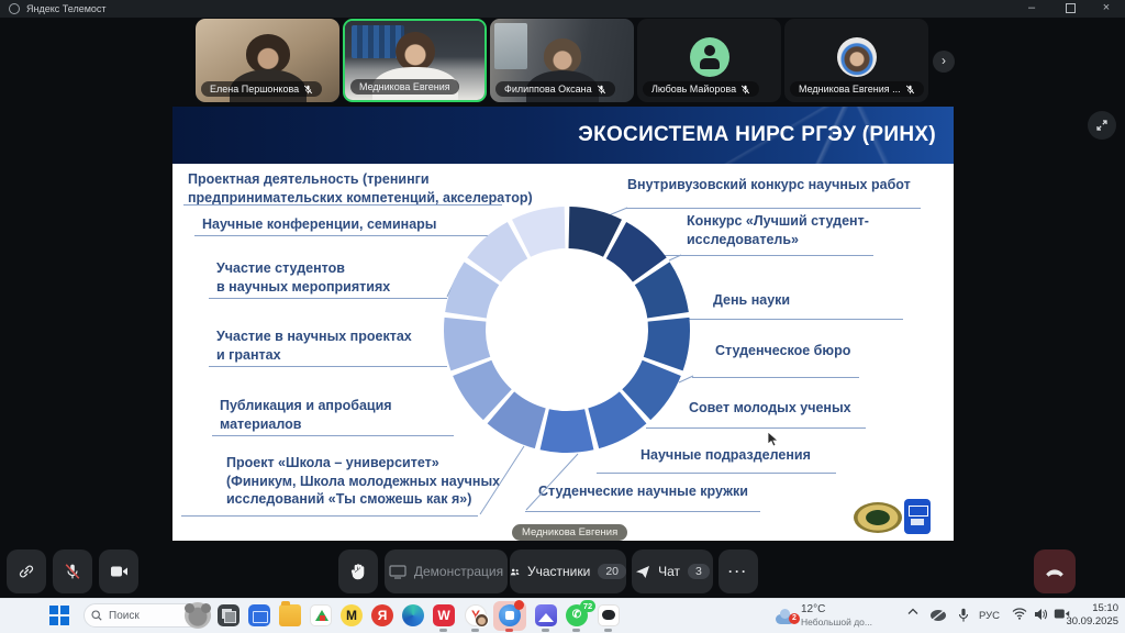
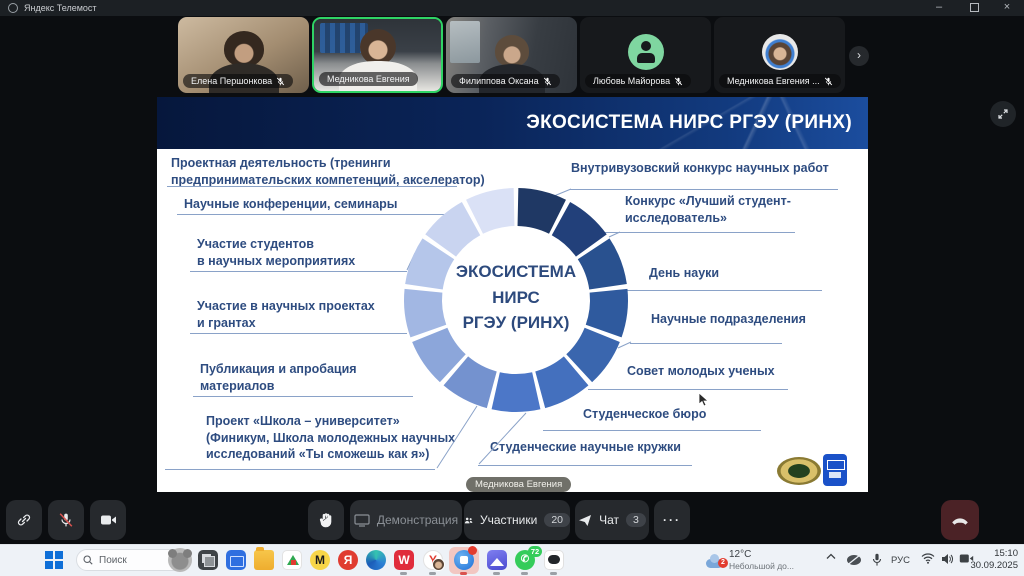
  Яндекс Телемост
  –
  ×
  Елена Першонкова
  Медникова Евгения
  Филиппова Оксана
  Любовь Майорова
  Медникова Евгения ...
  ›
  ЭКОСИСТЕМА НИРС РГЭУ (РИНХ)
  Проектная деятельность (тренинги
  предпринимательских компетенций, акселератор)
  Научные конференции, семинары
  Участие студентов
  в научных мероприятиях
  Участие в научных проектах
  и грантах
  Публикация и апробация
  материалов
  Проект «Школа – университет»
  (Финикум, Школа молодежных научных
  исследований «Ты сможешь как я»)
  Внутривузовский конкурс научных работ
  Конкурс «Лучший студент-
  исследователь»
  День науки
- Студенческое бюро
+ Научные подразделения
  Совет молодых ученых
- Научные подразделения
+ Студенческое бюро
  туденческие научные кружки
+ ЭКОСИСТЕМА
+ НИРС
+ РГЭУ (РИНХ)
  Медникова Евгения
  Демонстрация
  Участники
  20
  Чат
  3
  ···
  Поиск
  M
  Я
  W
  Y
  ✆
  72
  12°C
  Небольшой до...
  РУС
  15:10
  30.09.2025
